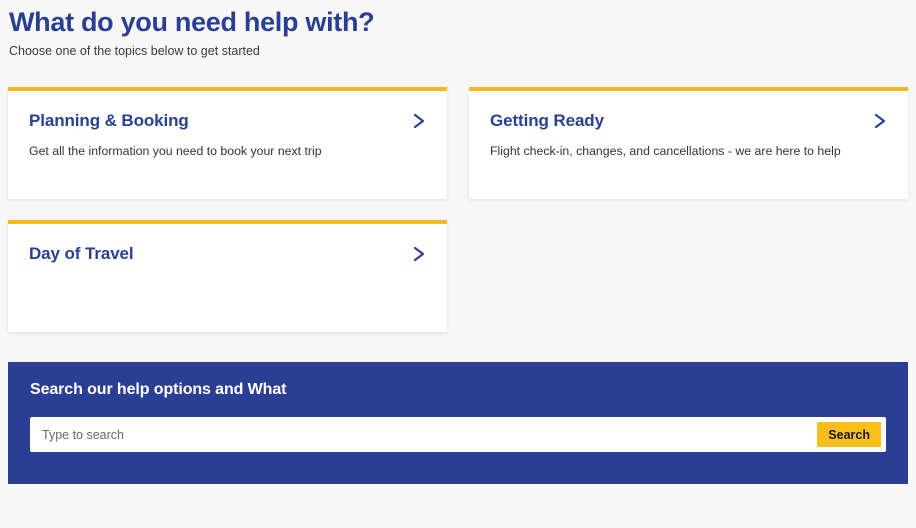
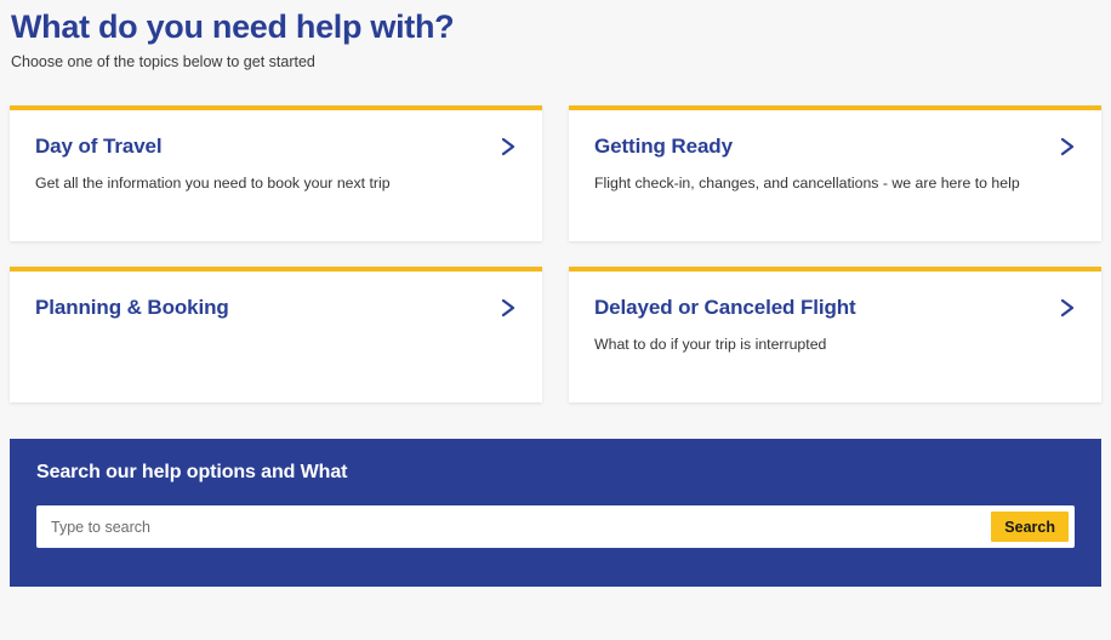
  What do you need help with?
  Choose one of the topics below to get started
- Planning & Booking
+ Day of Travel
  Get all the information you need to book your next trip
  Getting Ready
  Flight check-in, changes, and cancellations - we are here to help
- Day of Travel
+ Planning & Booking
+ Delayed or Canceled Flight
+ What to do if your trip is interrupted
  Search our help options and What
  Type to search
  Search
